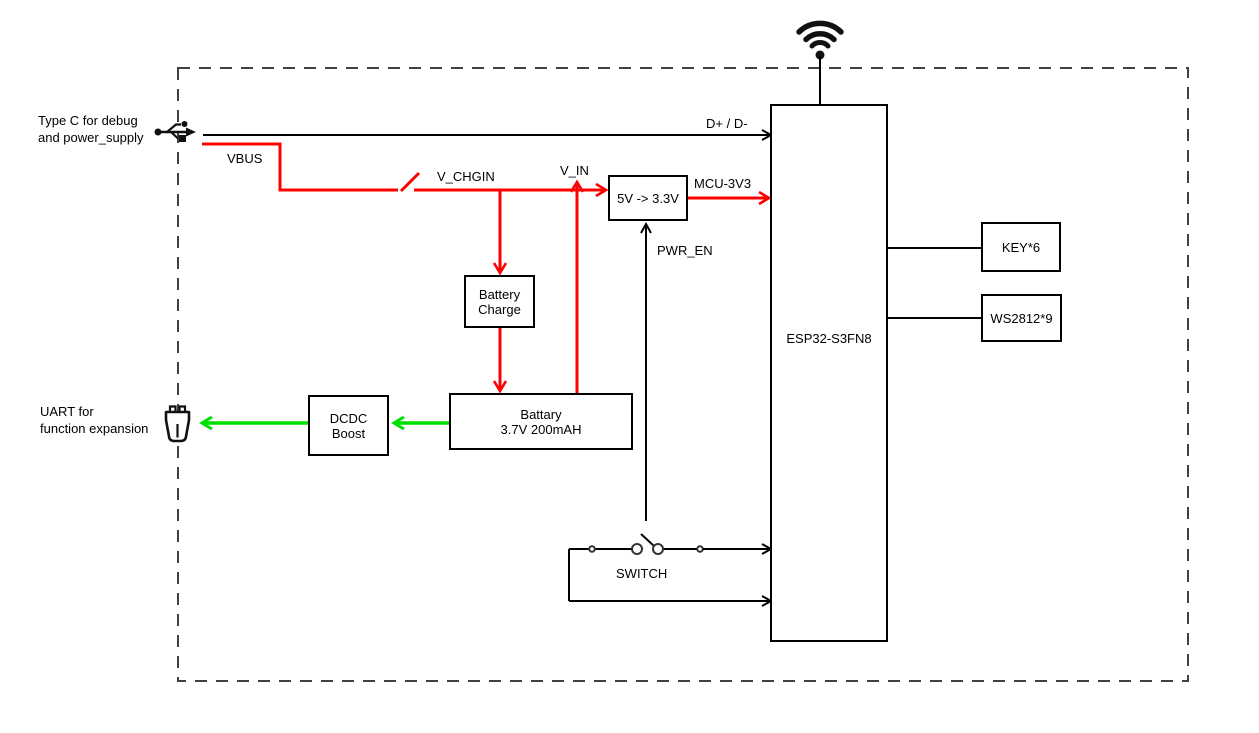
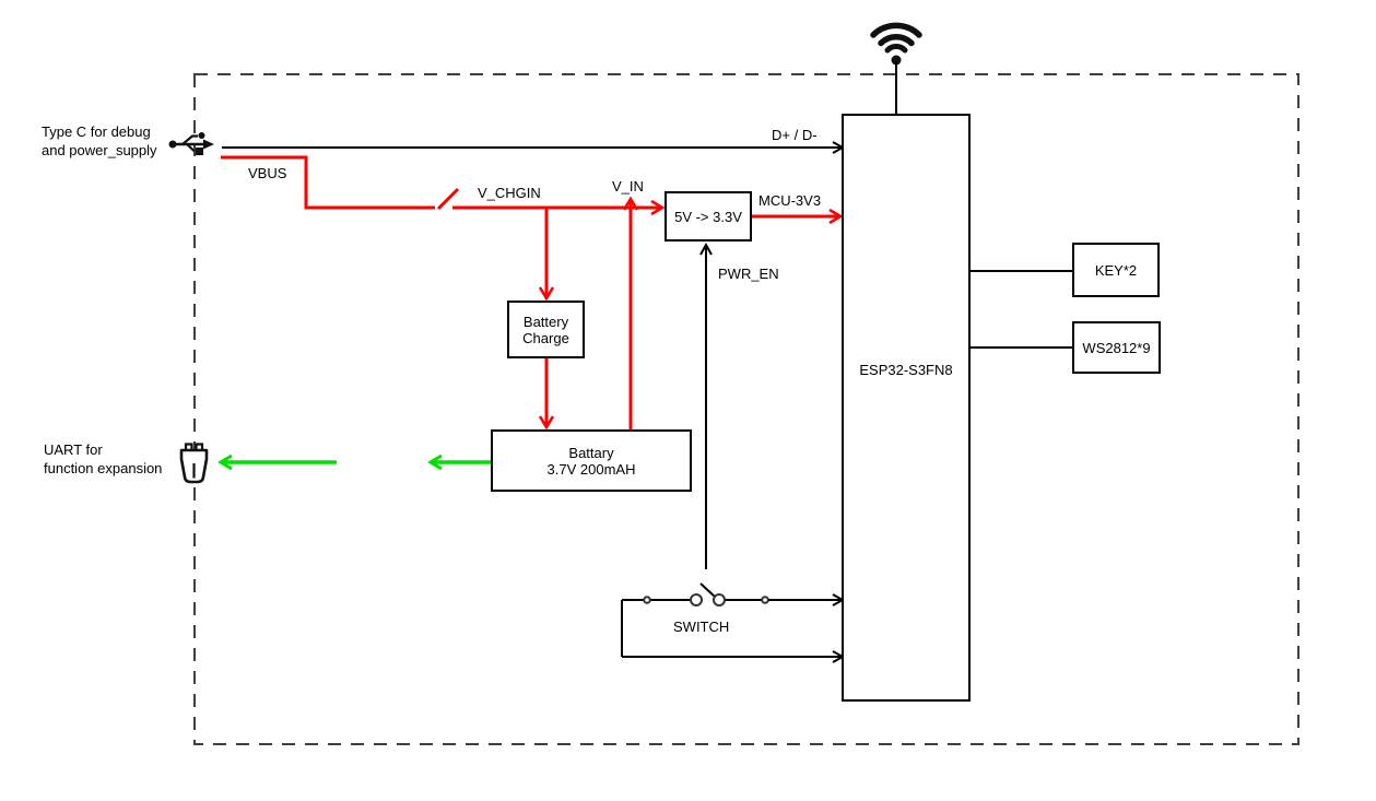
  5V -> 3.3V
  Battery
  Charge
  Battary
  3.7V 200mAH
- DCDC
- Boost
  ESP32-S3FN8
- KEY*6
+ KEY*2
  WS2812*9
  Type C for debug
  and power_supply
  UART for
  function expansion
  VBUS
  V_CHGIN
  V_IN
  D+ / D-
  MCU-3V3
  PWR_EN
  SWITCH
